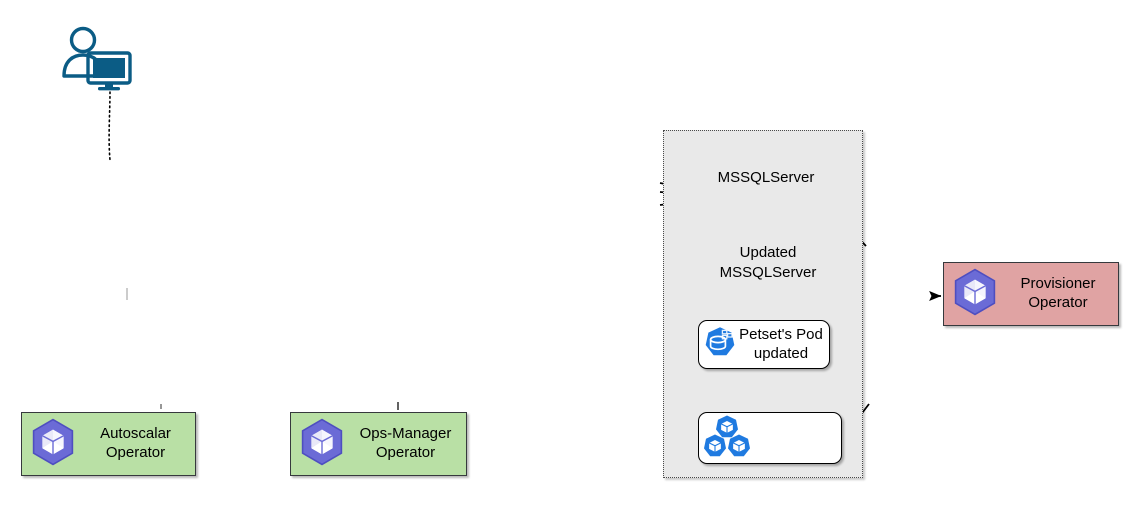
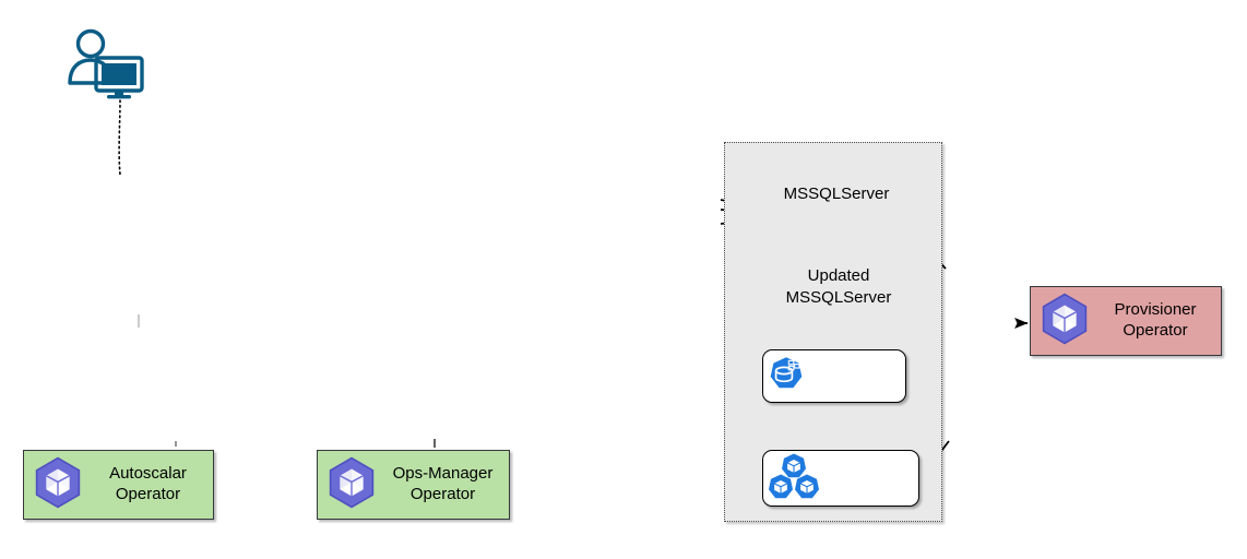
  MSSQLServer
  Updated
  MSSQLServer
- Petset's Pod
- updated
  Autoscalar
  Operator
  Ops-Manager
  Operator
  Provisioner
  Operator
